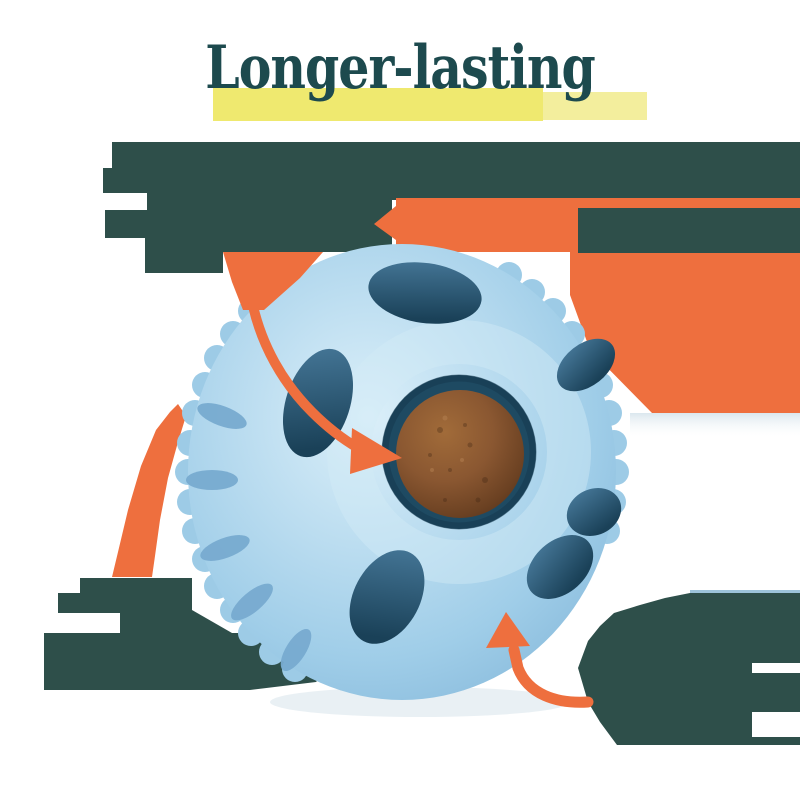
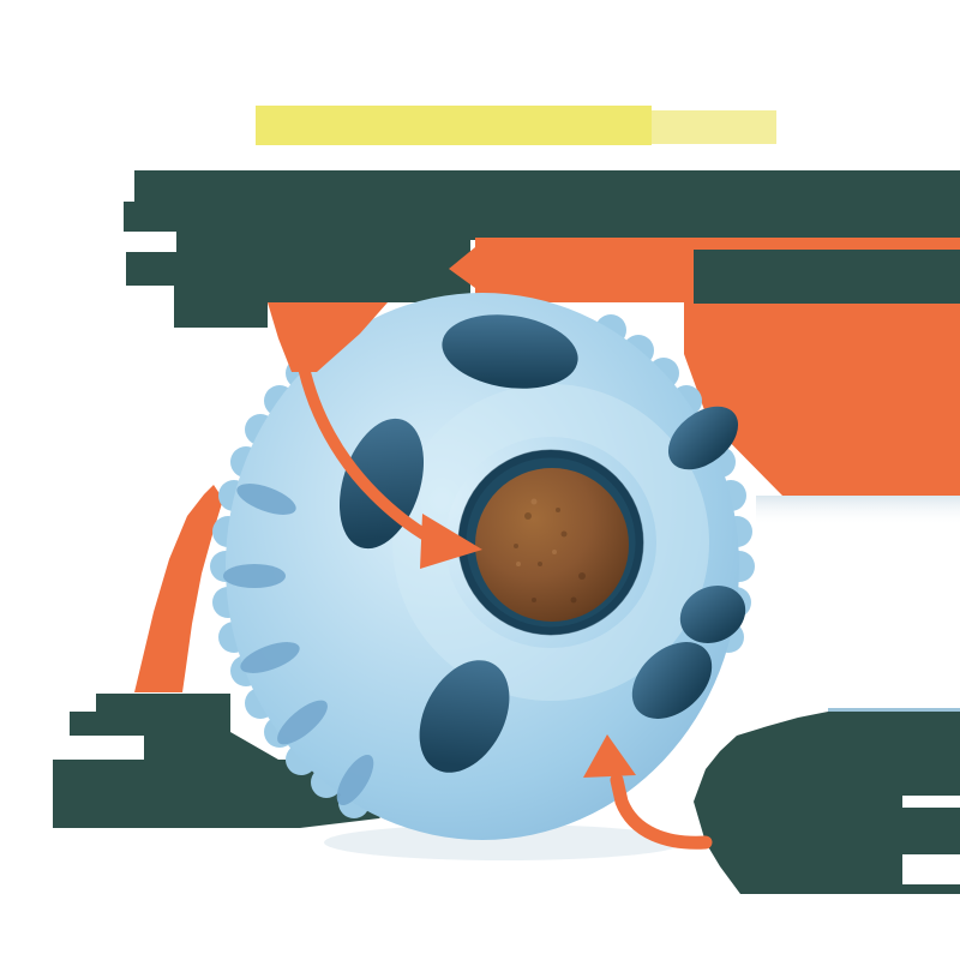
- Longer-lasting
